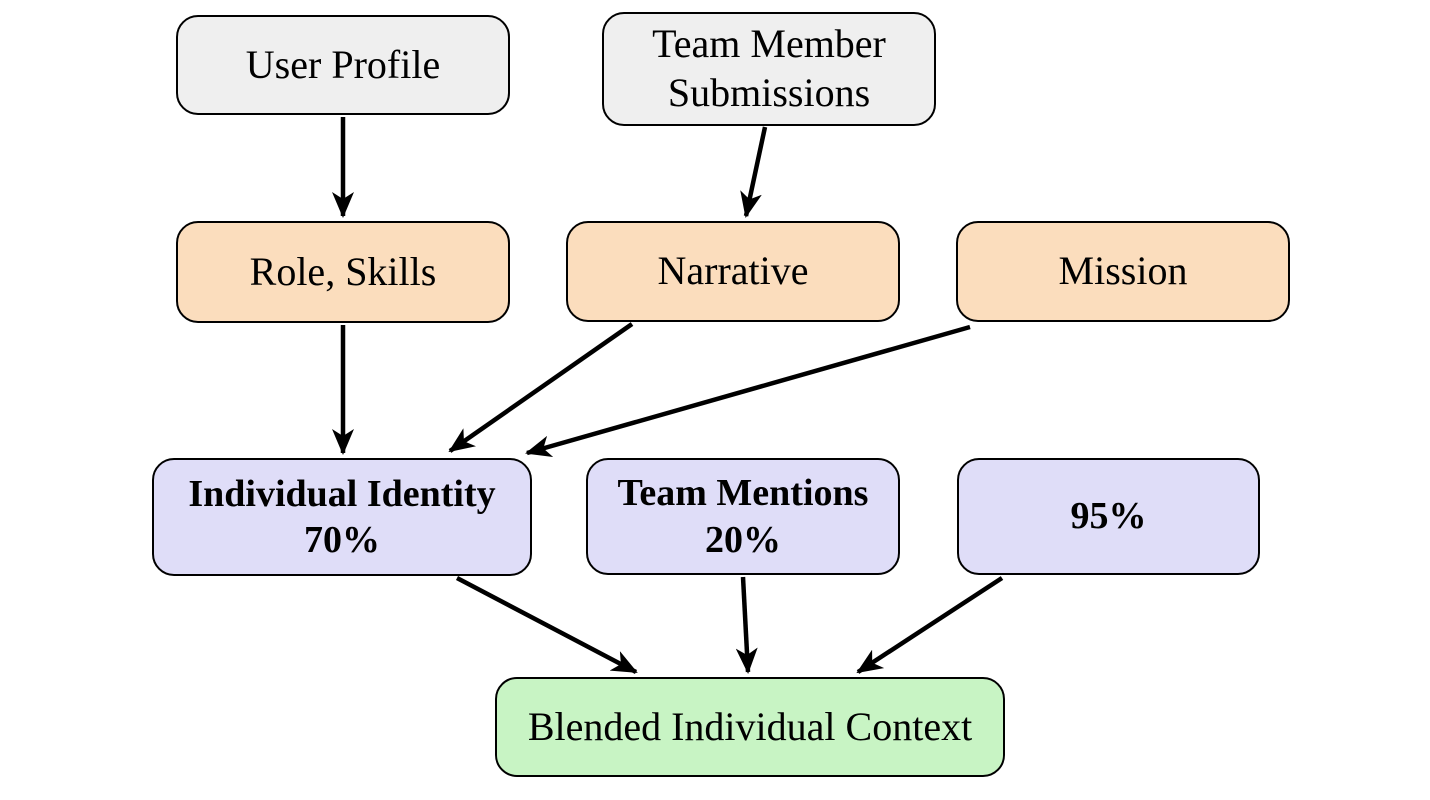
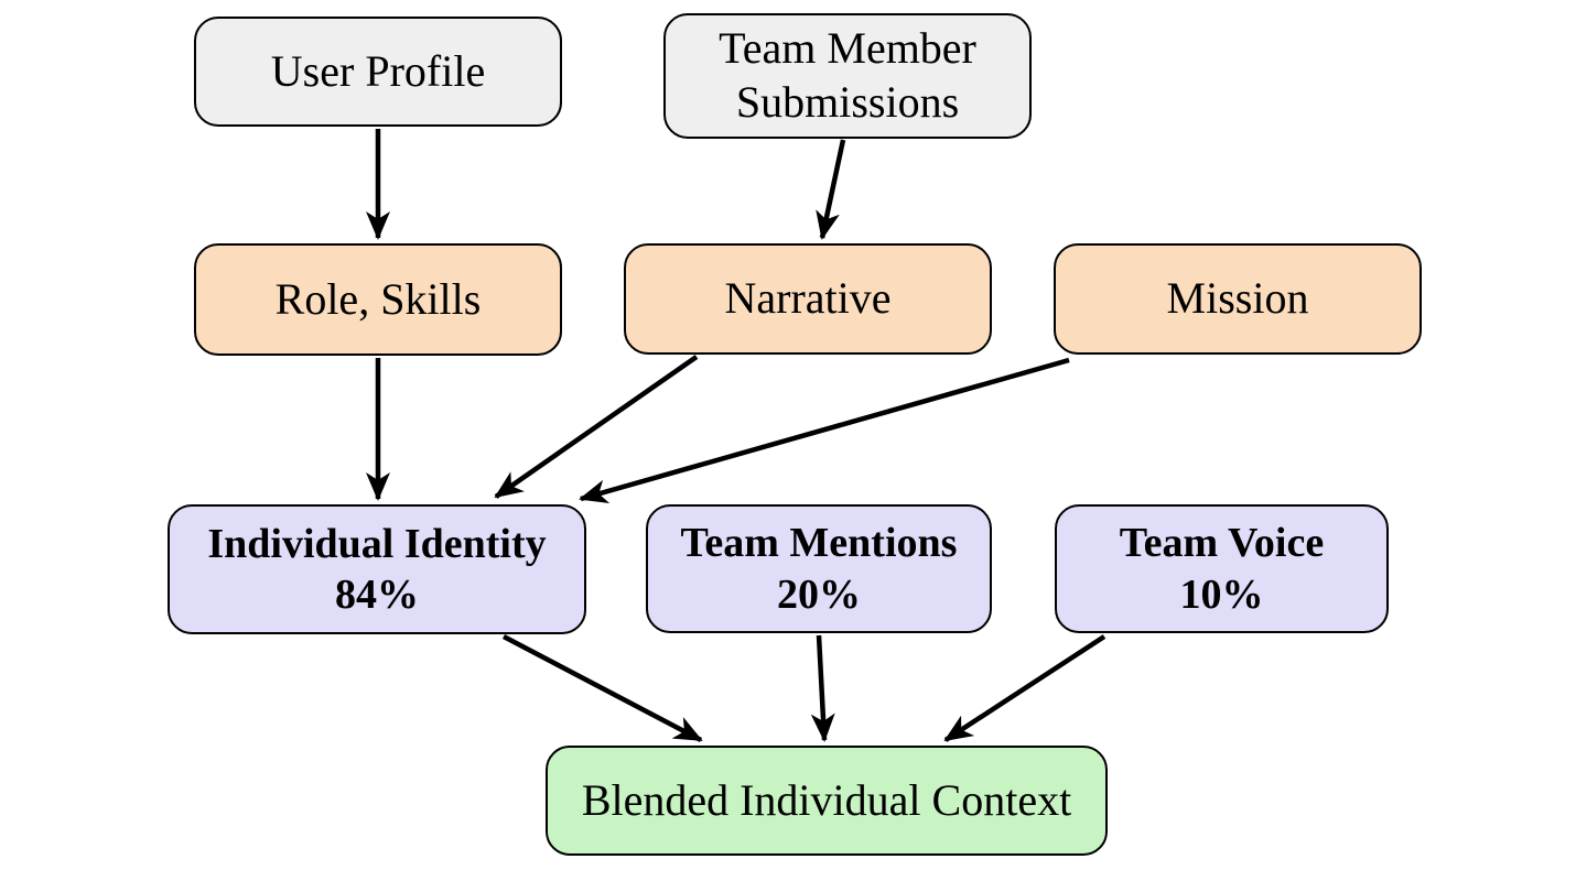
  User Profile
  Team Member
  Submissions
  Role, Skills
  Narrative
  Mission
  Individual Identity
- 70%
+ 84%
  Team Mentions
  20%
+ Team Voice
- 95%
+ 10%
  Blended Individual Context
